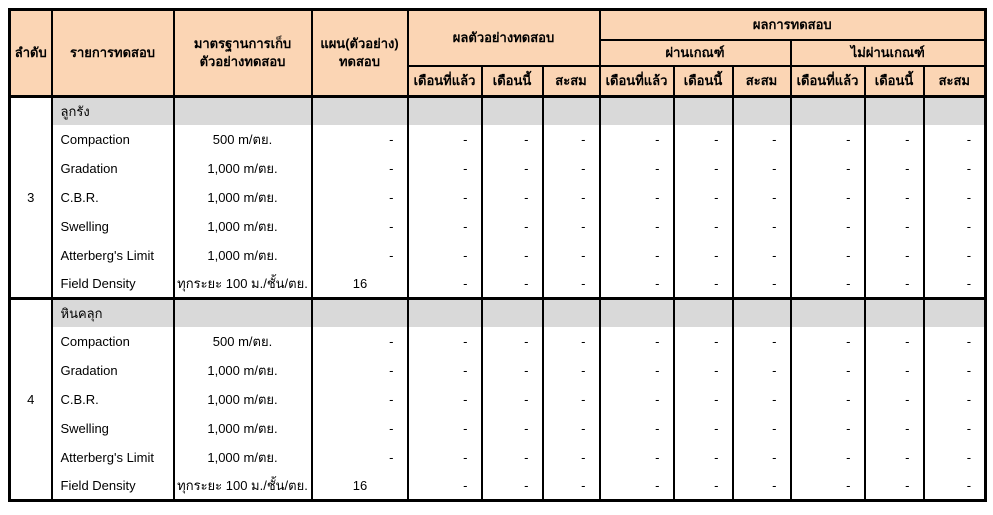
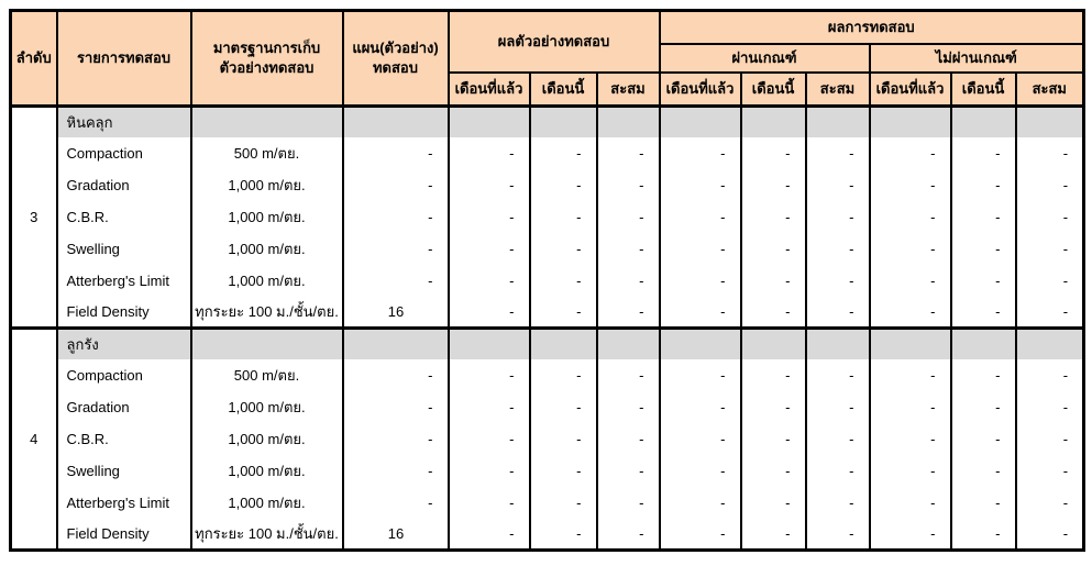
  ลำดับ	รายการทดสอบ	มาตรฐานการเก็บ ตัวอย่างทดสอบ	แผน(ตัวอย่าง) ทดสอบ	ผลตัวอย่างทดสอบ	ผลการทดสอบ
  ผ่านเกณฑ์	ไม่ผ่านเกณฑ์
  เดือนที่แล้ว	เดือนนี้	สะสม	เดือนที่แล้ว	เดือนนี้	สะสม	เดือนที่แล้ว	เดือนนี้	สะสม
- 3	ลูกรัง
+ 3	หินคลุก
  Compaction	500 m/ตย.	-	-	-	-	-	-	-	-	-	-
  Gradation	1,000 m/ตย.	-	-	-	-	-	-	-	-	-	-
  C.B.R.	1,000 m/ตย.	-	-	-	-	-	-	-	-	-	-
  Swelling	1,000 m/ตย.	-	-	-	-	-	-	-	-	-	-
  Atterberg's Limit	1,000 m/ตย.	-	-	-	-	-	-	-	-	-	-
  Field Density	ทุกระยะ 100 ม./ชั้น/ตย.	16	-	-	-	-	-	-	-	-	-
- 4	หินคลุก
+ 4	ลูกรัง
  Compaction	500 m/ตย.	-	-	-	-	-	-	-	-	-	-
  Gradation	1,000 m/ตย.	-	-	-	-	-	-	-	-	-	-
  C.B.R.	1,000 m/ตย.	-	-	-	-	-	-	-	-	-	-
  Swelling	1,000 m/ตย.	-	-	-	-	-	-	-	-	-	-
  Atterberg's Limit	1,000 m/ตย.	-	-	-	-	-	-	-	-	-	-
  Field Density	ทุกระยะ 100 ม./ชั้น/ตย.	16	-	-	-	-	-	-	-	-	-
